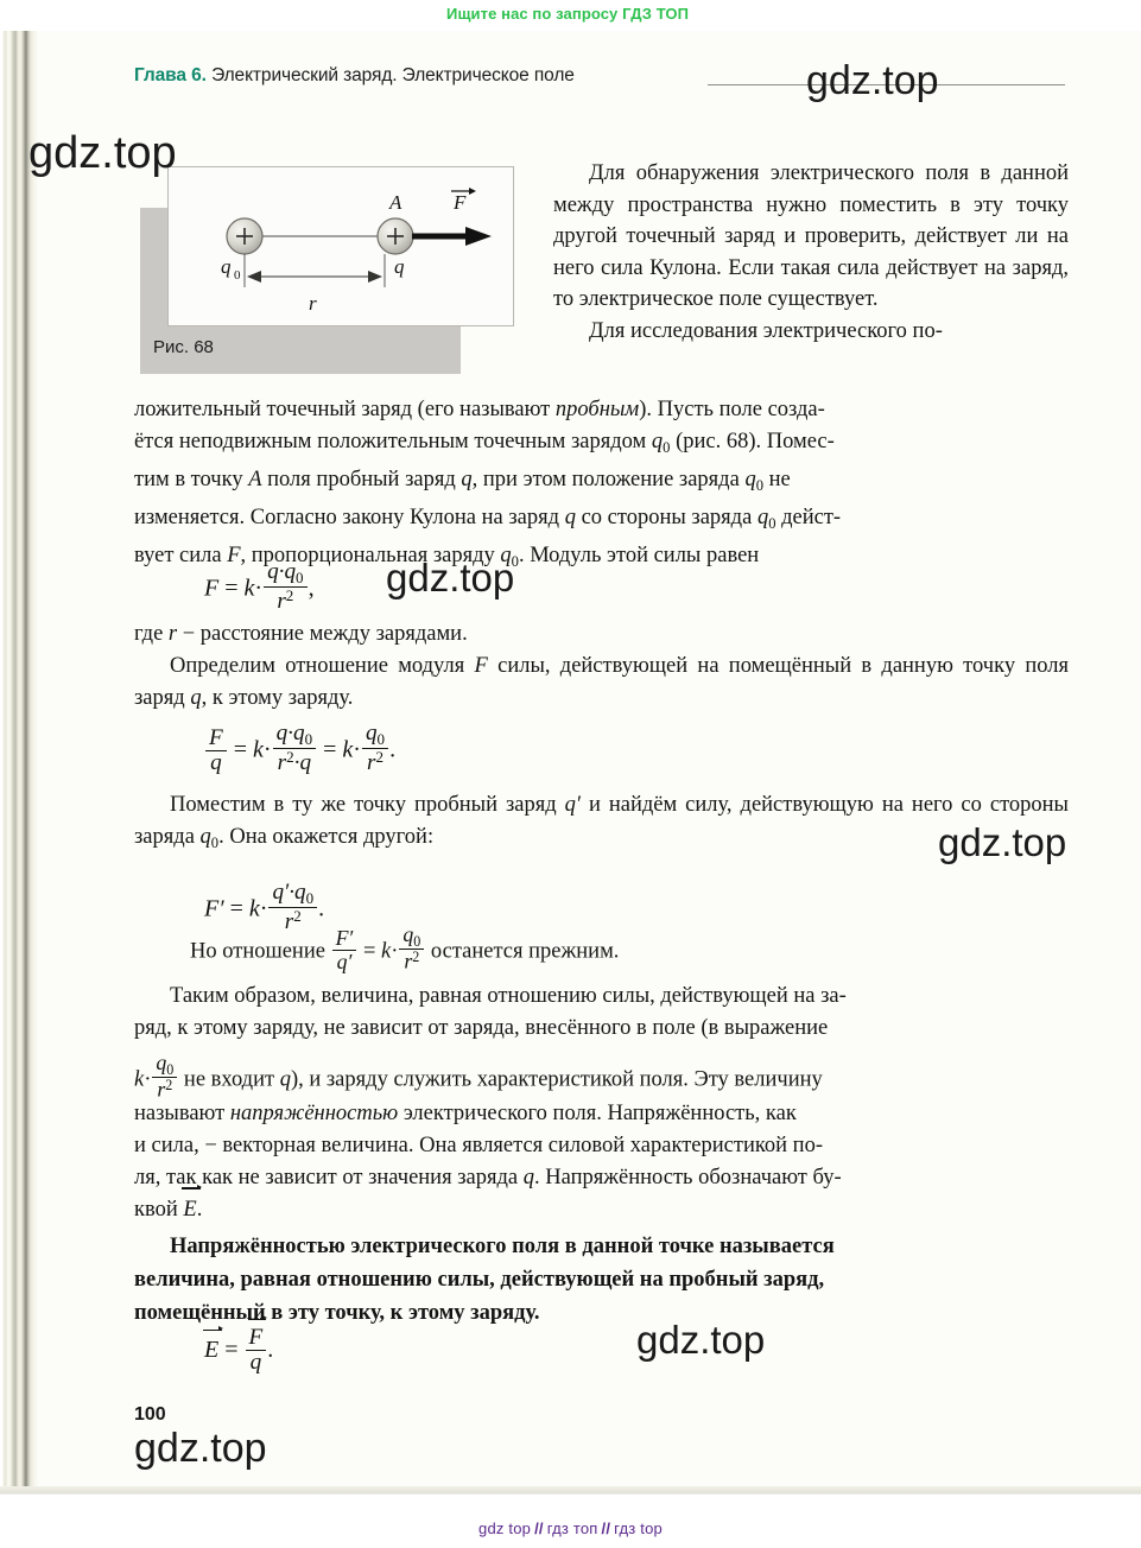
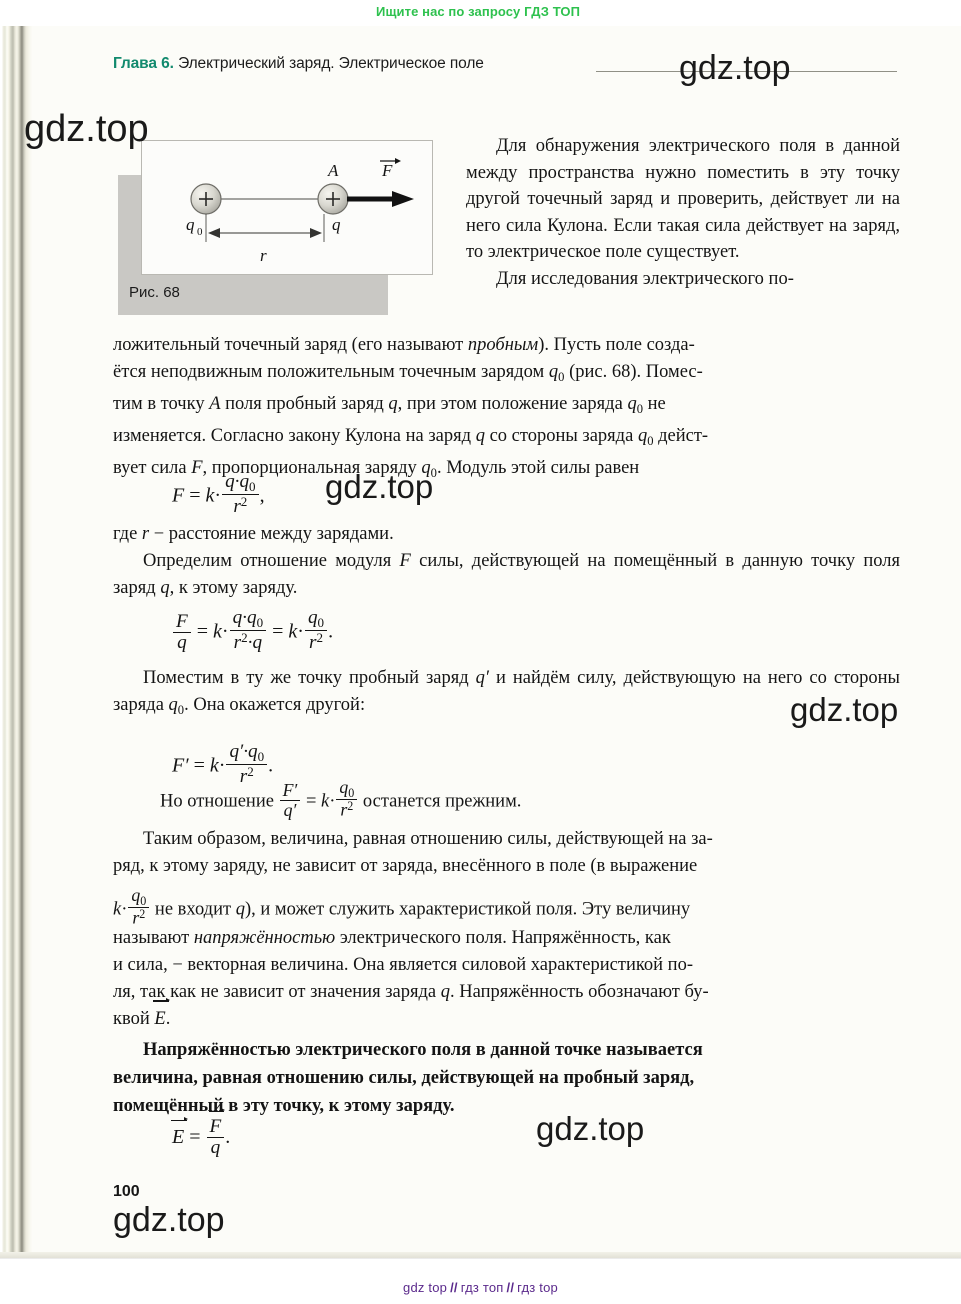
  Ищите нас по запросу ГДЗ ТОП
  Глава 6. Электрический заряд. Электрическое поле
  A
  F
  q
  0
  q
  r
  Рис. 68
  Для обнаружения электрического поля в данной между пространства нужно поместить в эту точку другой точечный заряд и проверить, действует ли на него сила Кулона. Если такая сила действует на заряд, то электрическое поле существует.
  Для исследования электрического по-
  ложительный точечный заряд (его называют пробным). Пусть поле созда-
  ётся неподвижным положительным точечным зарядом q0 (рис. 68). Помес-
  тим в точку A поля пробный заряд q, при этом положение заряда q0 не
  изменяется. Согласно закону Кулона на заряд q со стороны заряда q0 дейст-
  вует сила F, пропорциональная заряду q0. Модуль этой силы равен
  F = k·
  q·q0
  r2
  ,
  где r − расстояние между зарядами.
  Определим отношение модуля F силы, действующей на помещённый в данную точку поля заряд q, к этому заряду.
  F
  q
  = k·
  q·q0
  r2·q
  = k·
  q0
  r2
  .
  Поместим в ту же точку пробный заряд q′ и найдём силу, действующую на него со стороны заряда q0. Она окажется другой:
  F′ = k·
  q′·q0
  r2
  .
  Но отношение
  F′
  q′
  = k·
  q0
  r2
  останется прежним.
  Таким образом, величина, равная отношению силы, действующей на за-
  ряд, к этому заряду, не зависит от заряда, внесённого в поле (в выражение
  k·
  q0
  r2
- не входит q), и заряду служить характеристикой поля. Эту величину
+ не входит q), и может служить характеристикой поля. Эту величину
  называют напряжённостью электрического поля. Напряжённость, как
  и сила, − векторная величина. Она является силовой характеристикой по-
  ля, так как не зависит от значения заряда q. Напряжённость обозначают бу-
  квой E.
  Напряжённостью электрического поля в данной точке называется
  величина, равная отношению силы, действующей на пробный заряд,
  помещённый в эту точку, к этому заряду.
  E =
  F
  q
  .
  100
  gdz.top
  gdz.top
  gdz.top
  gdz.top
  gdz.top
  gdz.top
  gdz top // гдз топ // гдз top
